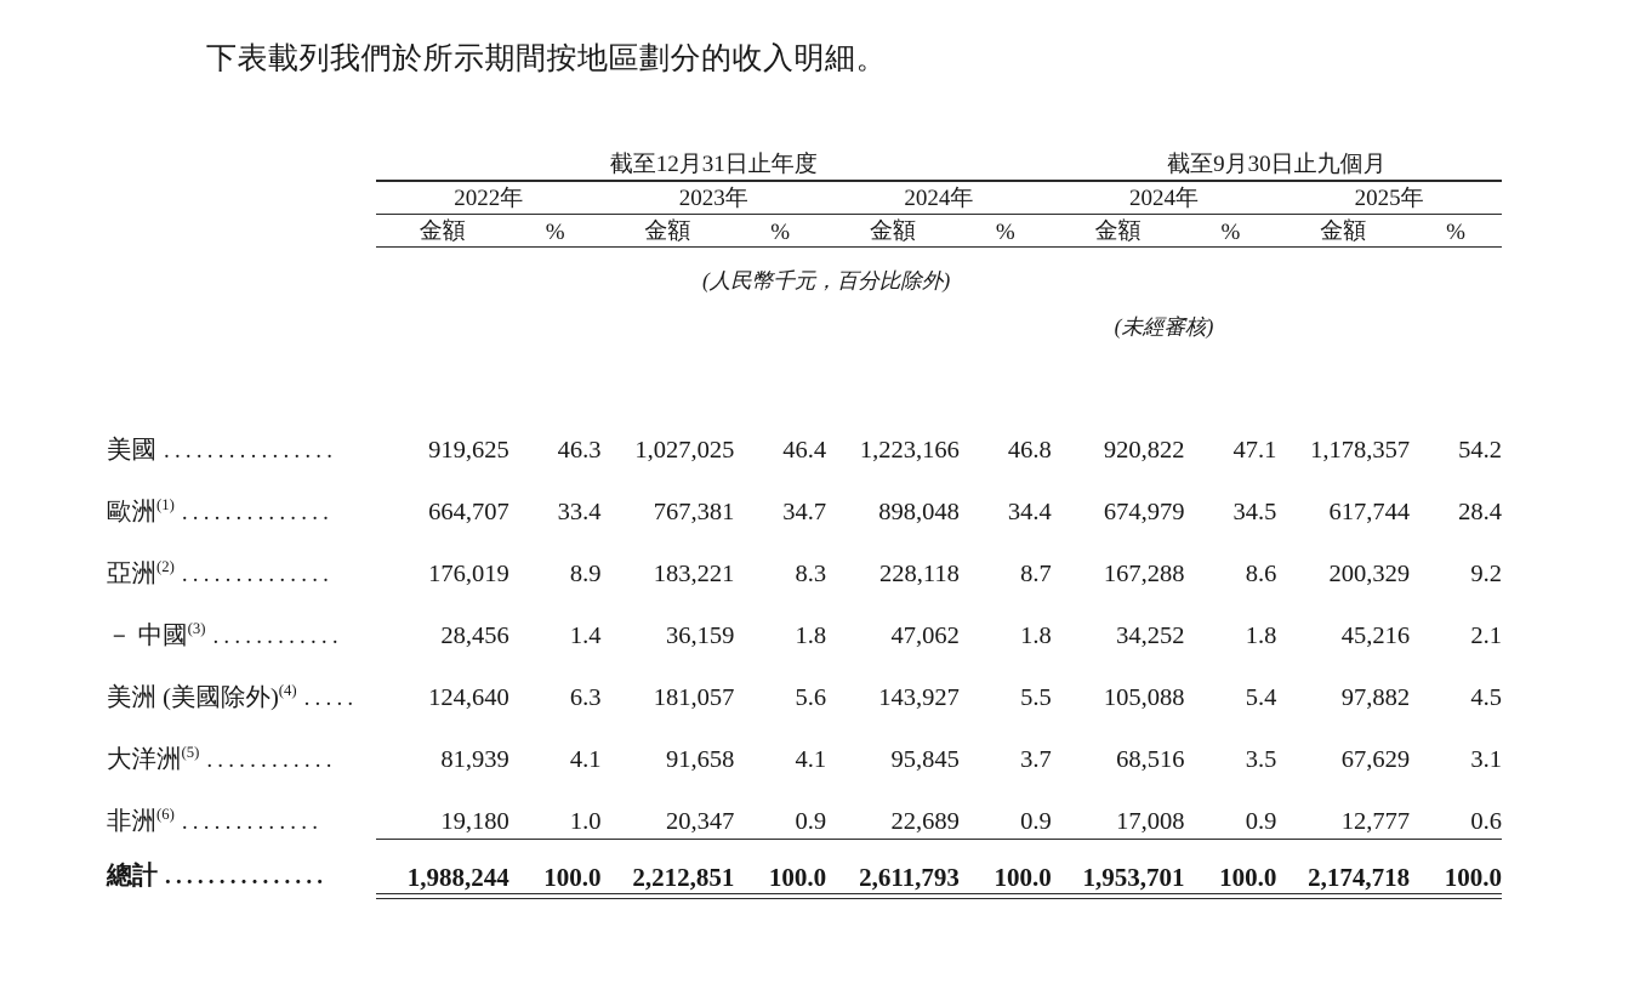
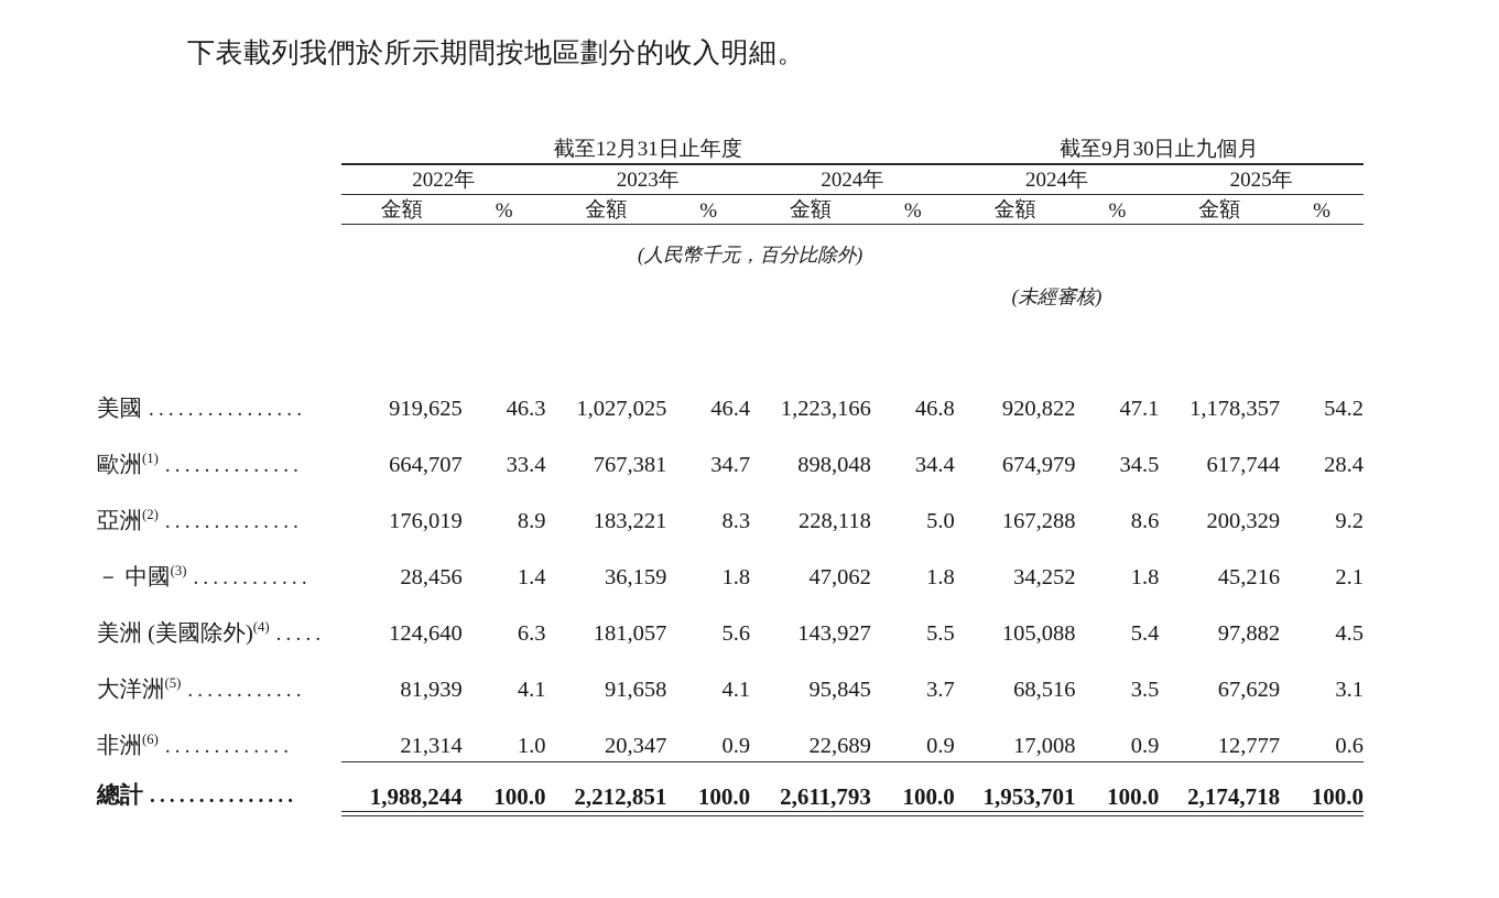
  下表載列我們於所示期間按地區劃分的收入明細。
  	截至12月31日止年度	截至9月30日止九個月
  	2022年	2023年	2024年	2024年	2025年
  	金額	%	金額	%	金額	%	金額	%	金額	%
  		(人民幣千元，百分比除外)
  		(未經審核)
  美國 ................	919,625	46.3	1,027,025	46.4	1,223,166	46.8	920,822	47.1	1,178,357	54.2
  歐洲(1) ..............	664,707	33.4	767,381	34.7	898,048	34.4	674,979	34.5	617,744	28.4
- 亞洲(2) ..............	176,019	8.9	183,221	8.3	228,118	8.7	167,288	8.6	200,329	9.2
+ 亞洲(2) ..............	176,019	8.9	183,221	8.3	228,118	5.0	167,288	8.6	200,329	9.2
  － 中國(3) ............	28,456	1.4	36,159	1.8	47,062	1.8	34,252	1.8	45,216	2.1
  美洲 (美國除外)(4) .....	124,640	6.3	181,057	5.6	143,927	5.5	105,088	5.4	97,882	4.5
  大洋洲(5) ............	81,939	4.1	91,658	4.1	95,845	3.7	68,516	3.5	67,629	3.1
- 非洲(6) .............	19,180	1.0	20,347	0.9	22,689	0.9	17,008	0.9	12,777	0.6
+ 非洲(6) .............	21,314	1.0	20,347	0.9	22,689	0.9	17,008	0.9	12,777	0.6
  總計 ...............	1,988,244	100.0	2,212,851	100.0	2,611,793	100.0	1,953,701	100.0	2,174,718	100.0
